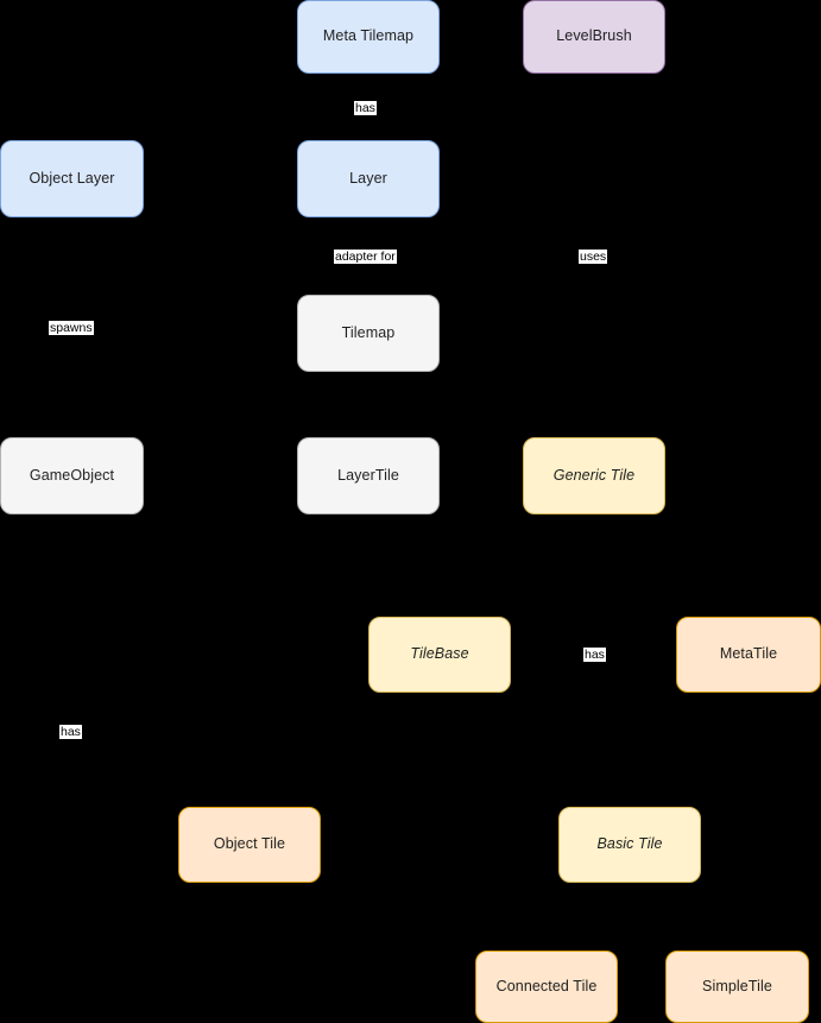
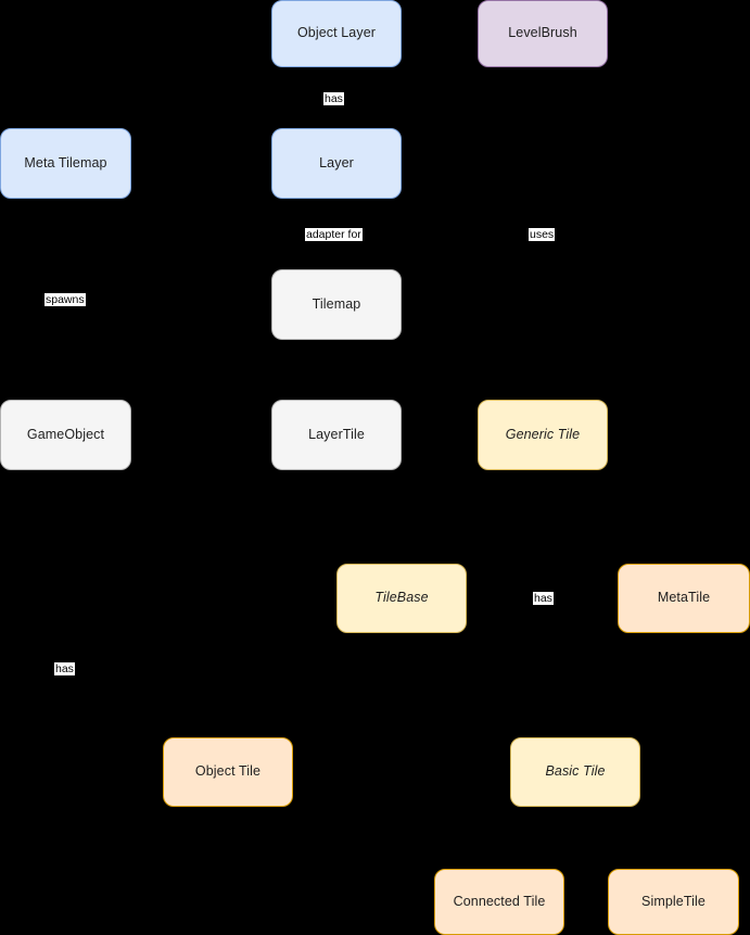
- Meta Tilemap
+ Object Layer
  LevelBrush
- Object Layer
+ Meta Tilemap
  Layer
  Tilemap
  GameObject
  LayerTile
  Generic Tile
  TileBase
  MetaTile
  Object Tile
  Basic Tile
  Connected Tile
  SimpleTile
  has
  adapter for
  uses
  spawns
  has
  has
